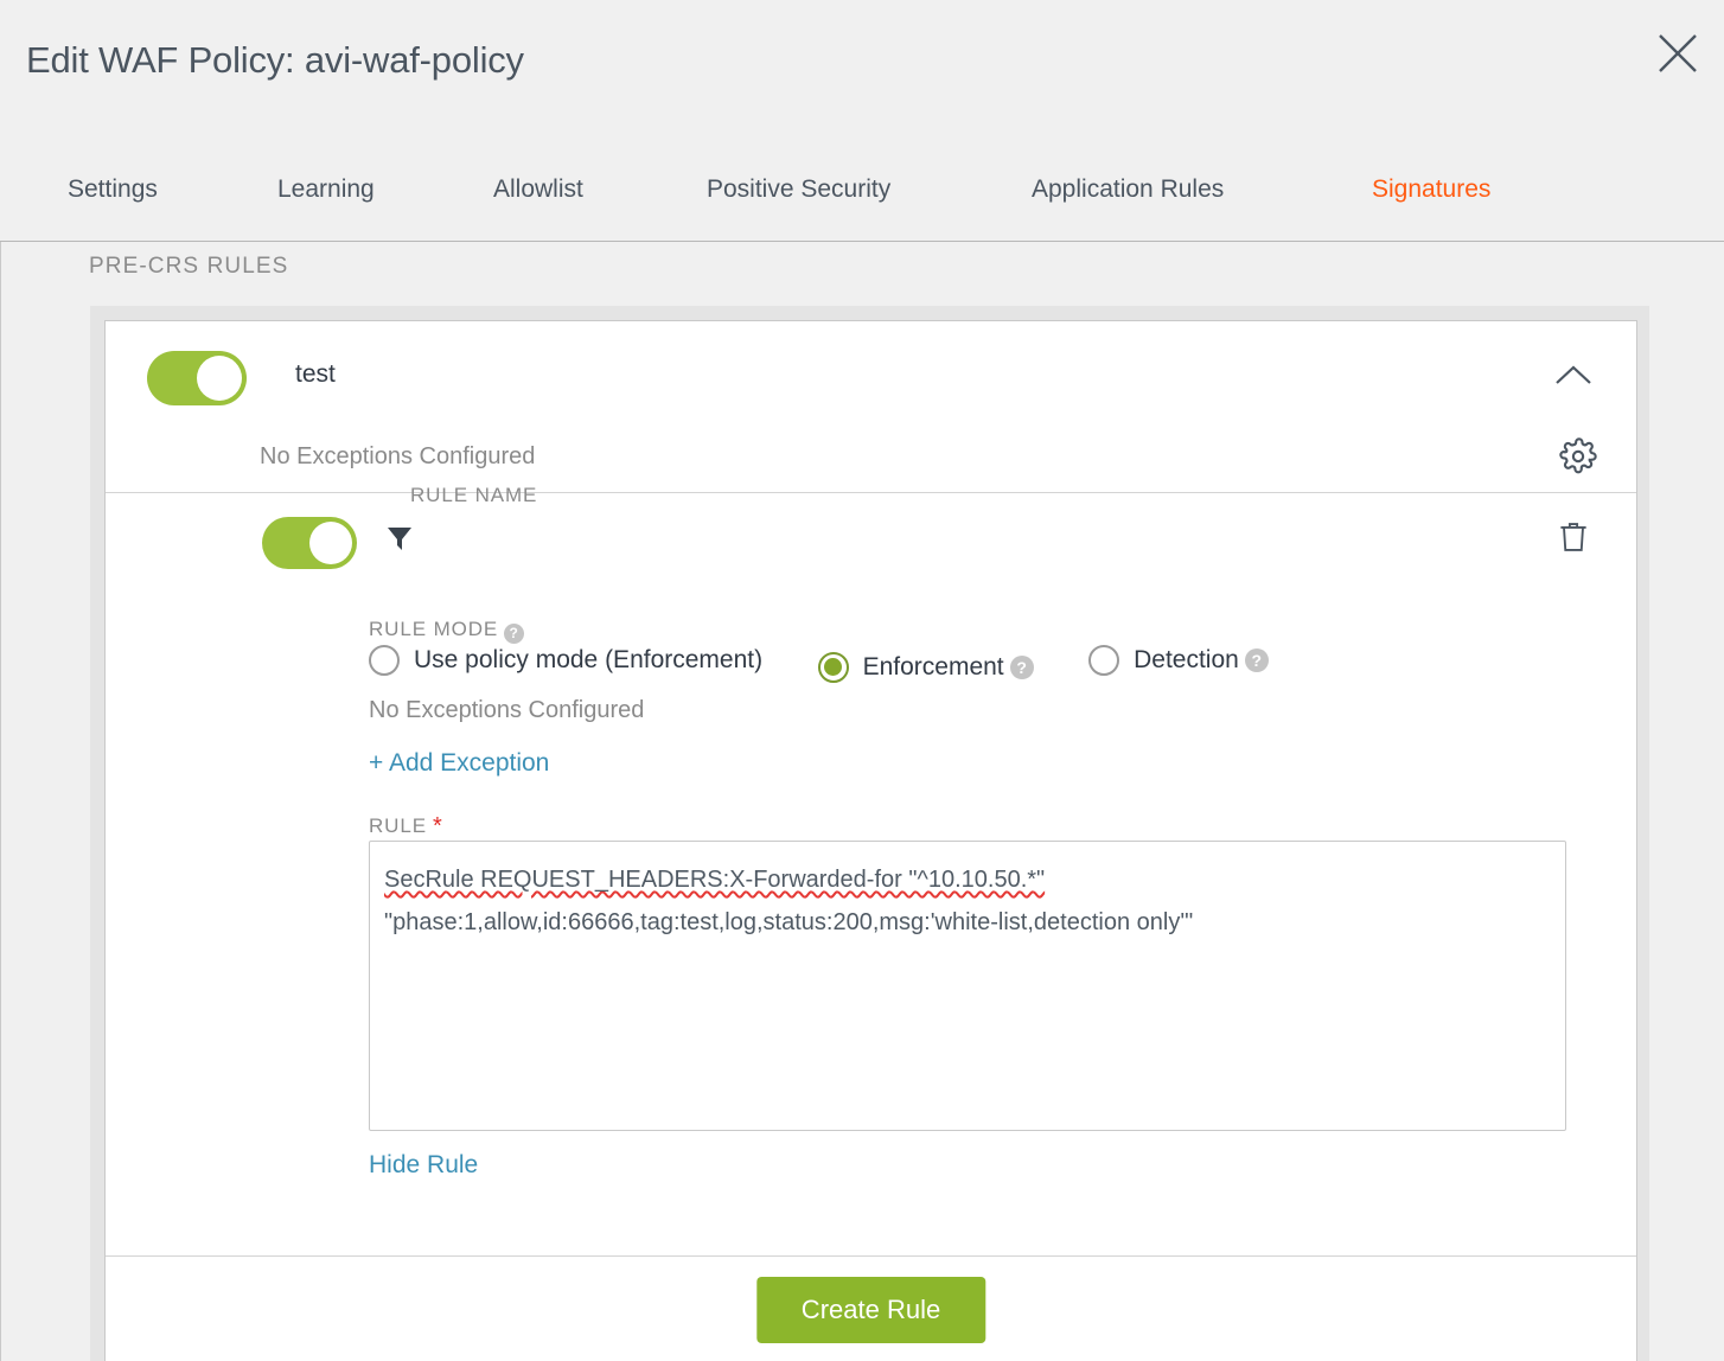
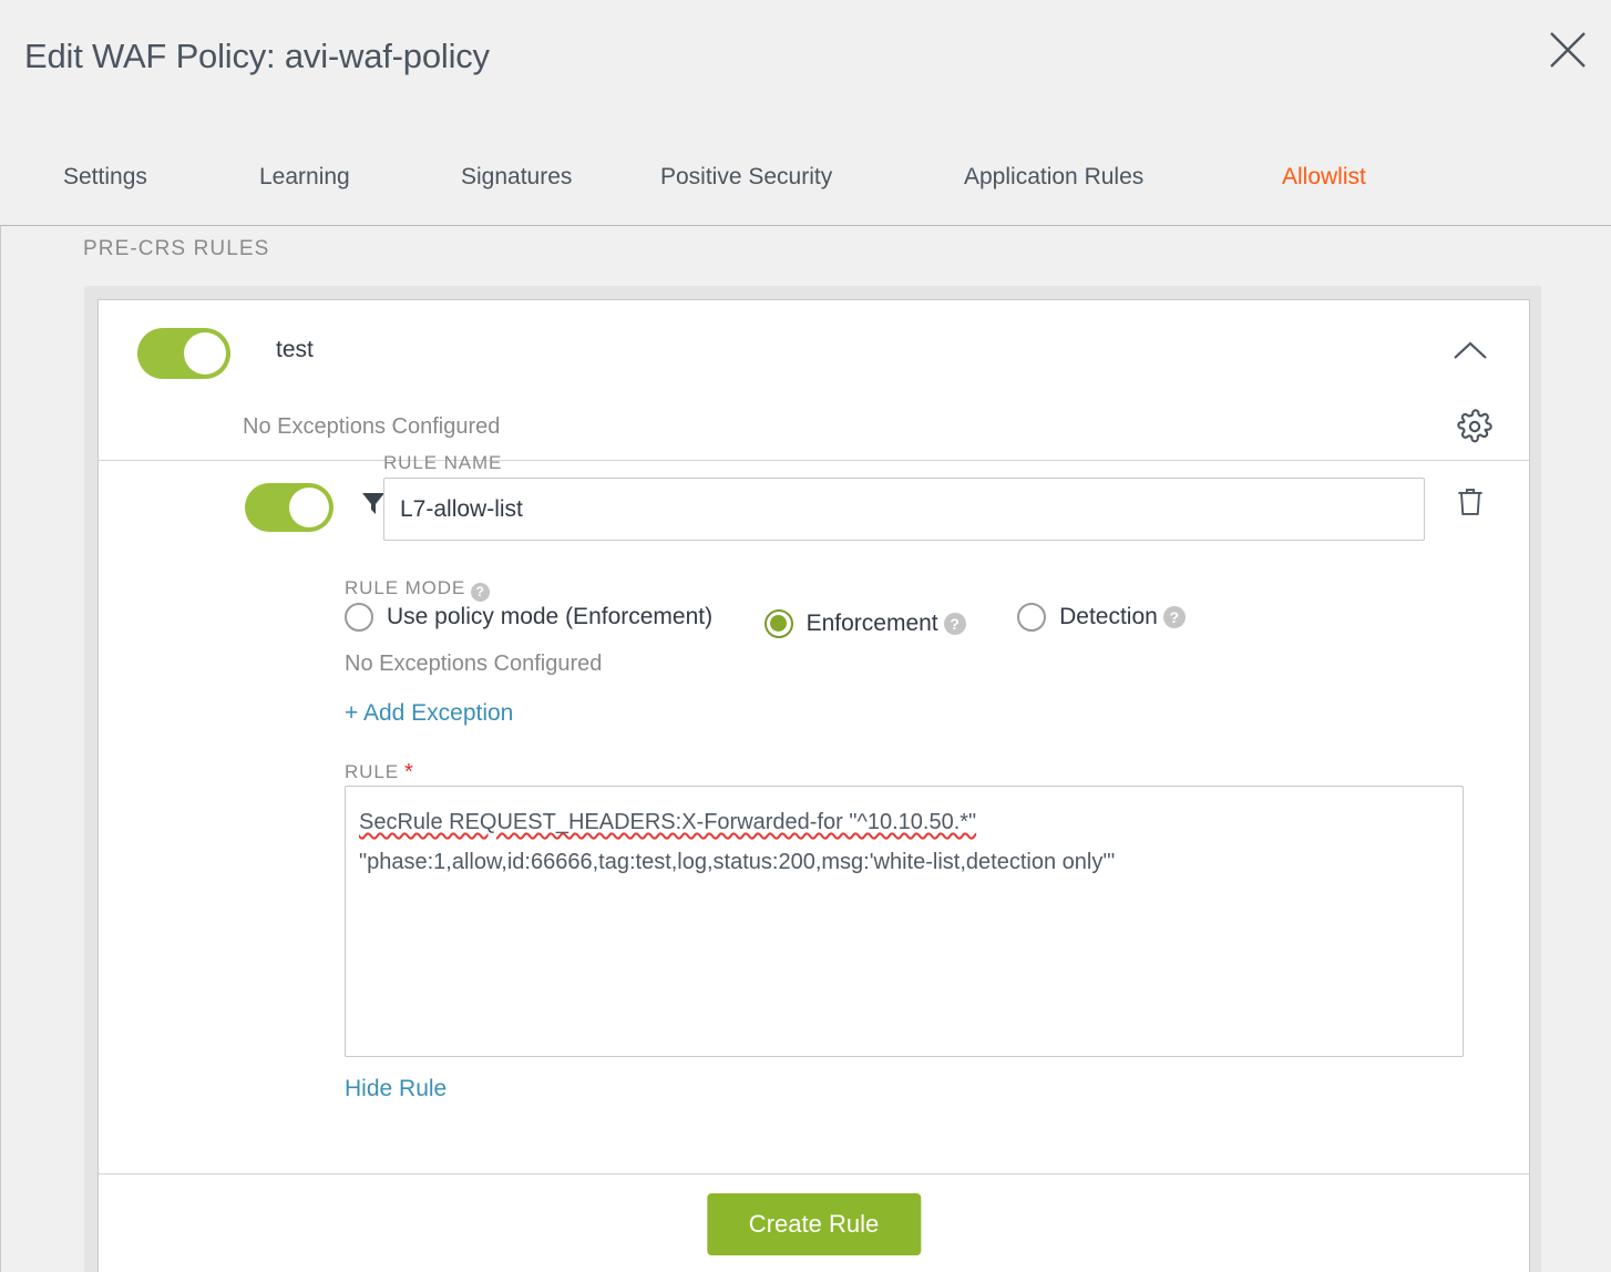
  Edit WAF Policy: avi-waf-policy
  Settings
  Learning
- Allowlist
+ Signatures
  Positive Security
  Application Rules
- Signatures
+ Allowlist
  PRE-CRS RULES
  test
  No Exceptions Configured
  RULE NAME
+ L7-allow-list
  RULE MODE ?
  Use policy mode (Enforcement)
  Enforcement
  ?
  Detection
  ?
  No Exceptions Configured
  + Add Exception
  RULE *
  SecRule REQUEST_HEADERS:X-Forwarded-for "^10.10.50.*"
  "phase:1,allow,id:66666,tag:test,log,status:200,msg:'white-list,detection only'"
  Hide Rule
  Create Rule
